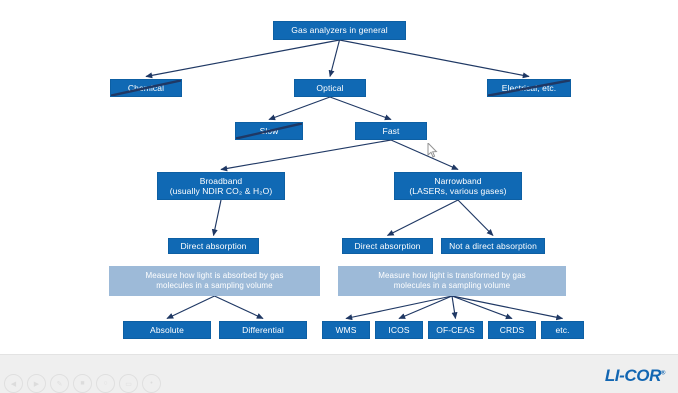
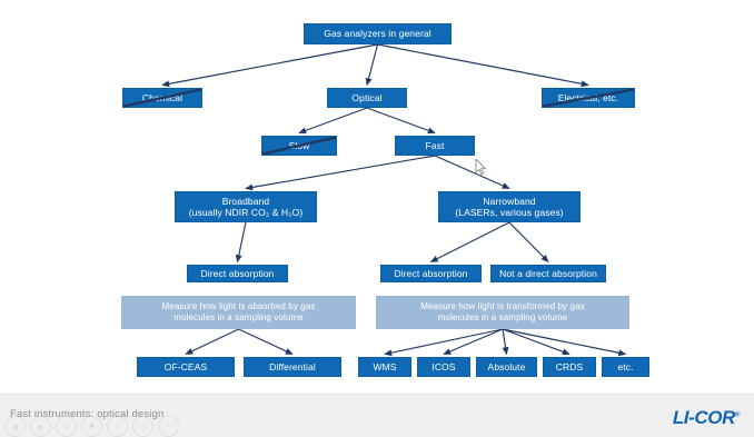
  Gas analyzers in general
  Checal
  Optical
  Electr, etc.
  Fast
  Broadband
  (usually NDIR CO₂ & H₂O)
  Narrowband
  (LASERs, various gases)
  Direct absorption
  Direct absorption
  Not a direct absorption
  Measure how light is absorbed by gas
  molecules in a sampling volume
  Measure how light is transformed by gas
  molecules in a sampling volume
- Absolute
+ OF-CEAS
  Differential
  WMS
  ICOS
- OF-CEAS
+ Absolute
  CRDS
  etc.
+ Fast instruments: optical design
  LI-COR
